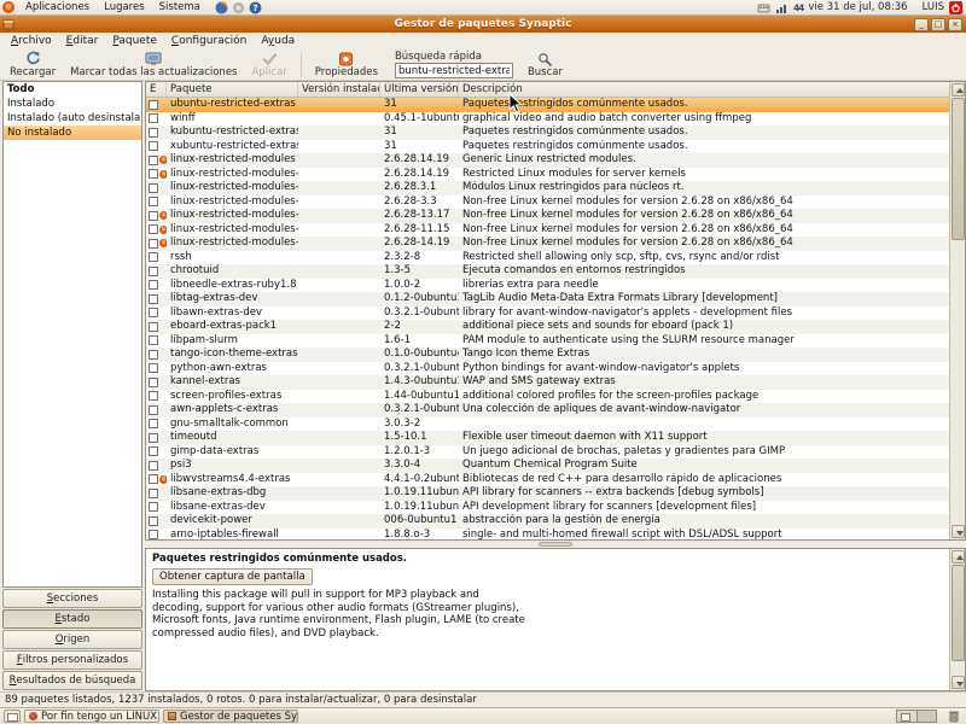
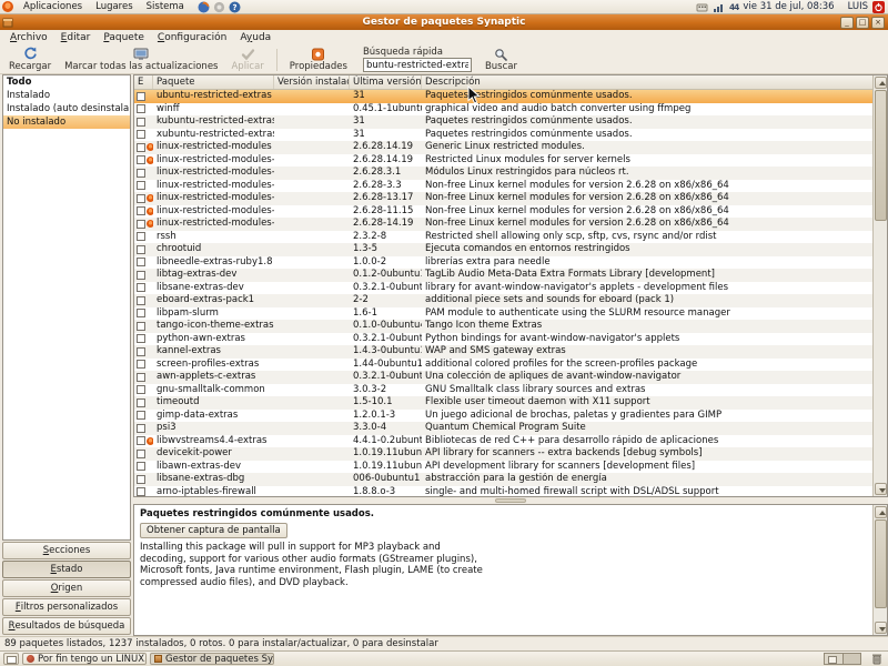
  Aplicaciones
  Lugares
  Sistema
  ?
  44
  vie 31 de jul, 08:36
  LUIS
  Gestor de paquetes Synaptic
  _
  □
  ×
  Archivo
  Editar
  Paquete
  Configuración
  Ayuda
  Recargar
  Marcar todas las actualizaciones
  Aplicar
  Propiedades
  Búsqueda rápida
  buntu-restricted-extra
  Buscar
  Todo
  Instalado
  Instalado (auto desinstala
  No instalado
  S
  ecciones
  E
  stado
  O
  rigen
  F
  iltros personalizados
  R
  esultados de búsqueda
  E
  Paquete
  Versión instalad
  Última versión
  Descripción
  ubuntu-restricted-extras
  31
  Paquetesstringidos comúnmente usados.
  winff
  0.45.1-1ubunt
  graphical video and audio batch converter using ffmpeg
  kubuntu-restricted-extra
  31
  Paquetes restringidos comúnmente usados.
  xubuntu-restricted-extra
  31
  Paquetes restringidos comúnmente usados.
  linux-restricted-modules
  2.6.28.14.19
  Generic Linux restricted modules.
  linux-restricted-modules-
  2.6.28.14.19
  Restricted Linux modules for server kernels
  linux-restricted-modules-
  2.6.28.3.1
  Módulos Linux restringidos para núcleos rt.
  linux-restricted-modules-
  2.6.28-3.3
  Non-free Linux kernel modules for version 2.6.28 on x86/x86_64
  linux-restricted-modules-
  2.6.28-13.17
  Non-free Linux kernel modules for version 2.6.28 on x86/x86_64
  linux-restricted-modules-
  2.6.28-11.15
  Non-free Linux kernel modules for version 2.6.28 on x86/x86_64
  linux-restricted-modules-
  2.6.28-14.19
  Non-free Linux kernel modules for version 2.6.28 on x86/x86_64
  rssh
  2.3.2-8
  Restricted shell allowing only scp, sftp, cvs, rsync and/or rdist
  chrootuid
  1.3-5
  Ejecuta comandos en entornos restringidos
  libneedle-extras-ruby1.8
  1.0.0-2
  librerías extra para needle
  libtag-extras-dev
  0.1.2-0ubuntu
  TagLib Audio Meta-Data Extra Formats Library [development]
- libawn-extras-dev
+ libsane-extras-dev
  0.3.2.1-0ubunt
  library for avant-window-navigator's applets - development files
  eboard-extras-pack1
  2-2
  additional piece sets and sounds for eboard (pack 1)
  libpam-slurm
  1.6-1
  PAM module to authenticate using the SLURM resource manager
  tango-icon-theme-extras
  0.1.0-0ubuntu
  Tango Icon theme Extras
  python-awn-extras
  0.3.2.1-0ubunt
  Python bindings for avant-window-navigator's applets
  kannel-extras
  1.4.3-0ubuntu
  WAP and SMS gateway extras
  screen-profiles-extras
  1.44-0ubuntu1
  additional colored profiles for the screen-profiles package
  awn-applets-c-extras
  0.3.2.1-0ubunt
  Una colección de apliques de avant-window-navigator
  gnu-smalltalk-common
  3.0.3-2
+ GNU Smalltalk class library sources and extras
  timeoutd
  1.5-10.1
  Flexible user timeout daemon with X11 support
  gimp-data-extras
  1.2.0.1-3
  Un juego adicional de brochas, paletas y gradientes para GIMP
  psi3
  3.3.0-4
  Quantum Chemical Program Suite
  libwvstreams4.4-extras
  4.4.1-0.2ubunt
  Bibliotecas de red C++ para desarrollo rápido de aplicaciones
- libsane-extras-dbg
+ devicekit-power
  1.0.19.11ubun
  API library for scanners -- extra backends [debug symbols]
- libsane-extras-dev
+ libawn-extras-dev
  1.0.19.11ubun
  API development library for scanners [development files]
- devicekit-power
+ libsane-extras-dbg
  006-0ubuntu1
  abstracción para la gestión de energía
  arno-iptables-firewall
  1.8.8.o-3
  single- and multi-homed firewall script with DSL/ADSL support
  Paquetes restringidos comúnmente usados.
  Obtener captura de pantalla
  Installing this package will pull in support for MP3 playback and
  decoding, support for various other audio formats (GStreamer plugins),
  Microsoft fonts, Java runtime environment, Flash plugin, LAME (to create
  compressed audio files), and DVD playback.
  89 paquetes listados, 1237 instalados, 0 rotos. 0 para instalar/actualizar, 0 para desinstalar
  Por fin tengo un LINUX
  Gestor de paquetes Sy
